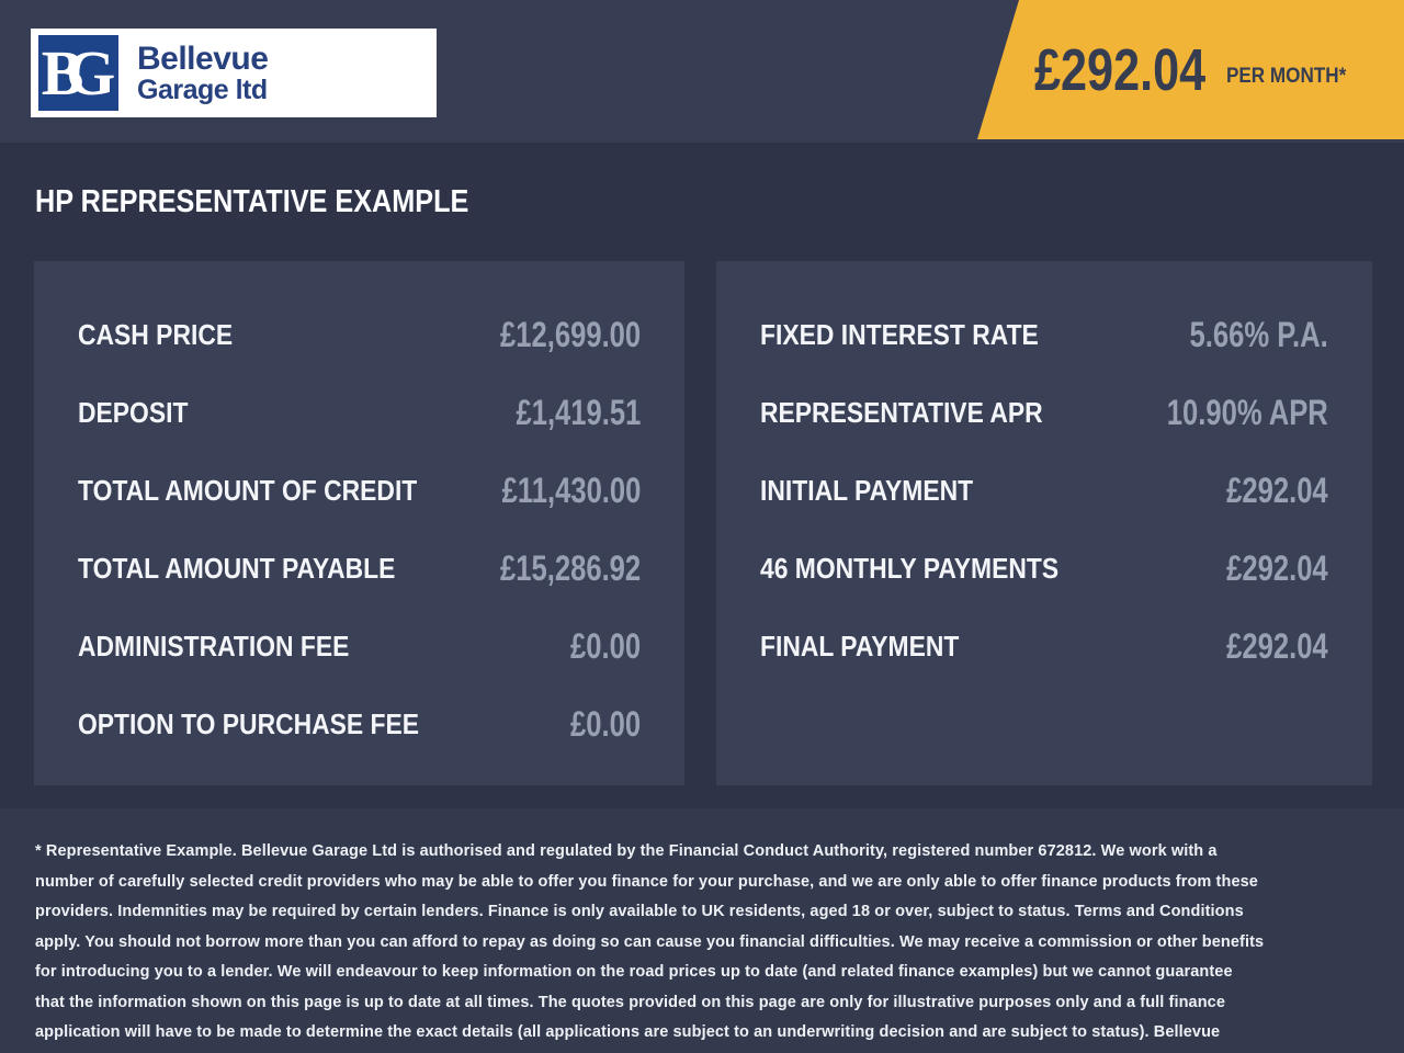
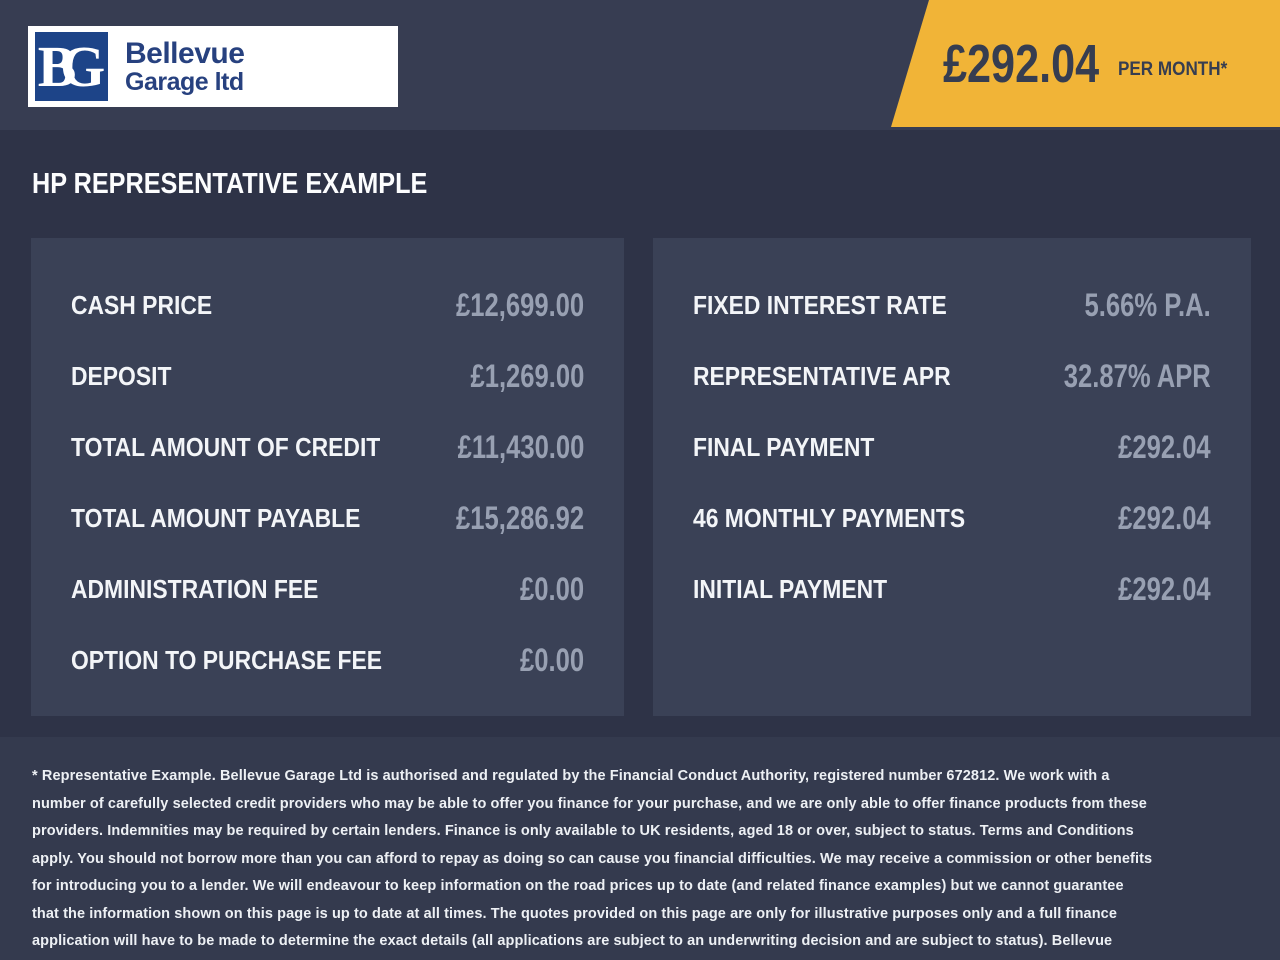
  BG
  Bellevue
  Garage ltd
  £292.04
  PER MONTH*
  HP REPRESENTATIVE EXAMPLE
  CASH PRICE
  £12,699.00
  DEPOSIT
- £1,419.51
+ £1,269.00
  TOTAL AMOUNT OF CREDIT
  £11,430.00
  TOTAL AMOUNT PAYABLE
  £15,286.92
  ADMINISTRATION FEE
  £0.00
  OPTION TO PURCHASE FEE
  £0.00
  FIXED INTEREST RATE
  5.66% P.A.
  REPRESENTATIVE APR
- 10.90% APR
+ 32.87% APR
- INITIAL PAYMENT
+ FINAL PAYMENT
  £292.04
  46 MONTHLY PAYMENTS
  £292.04
- FINAL PAYMENT
+ INITIAL PAYMENT
  £292.04
  * Representative Example. Bellevue Garage Ltd is authorised and regulated by the Financial Conduct Authority, registered number 672812. We work with a number of carefully selected credit providers who may be able to offer you finance for your purchase, and we are only able to offer finance products from these providers. Indemnities may be required by certain lenders. Finance is only available to UK residents, aged 18 or over, subject to status. Terms and Conditions apply. You should not borrow more than you can afford to repay as doing so can cause you financial difficulties. We may receive a commission or other benefits for introducing you to a lender. We will endeavour to keep information on the road prices up to date (and related finance examples) but we cannot guarantee that the information shown on this page is up to date at all times. The quotes provided on this page are only for illustrative purposes only and a full finance application will have to be made to determine the exact details (all applications are subject to an underwriting decision and are subject to status). Bellevue
